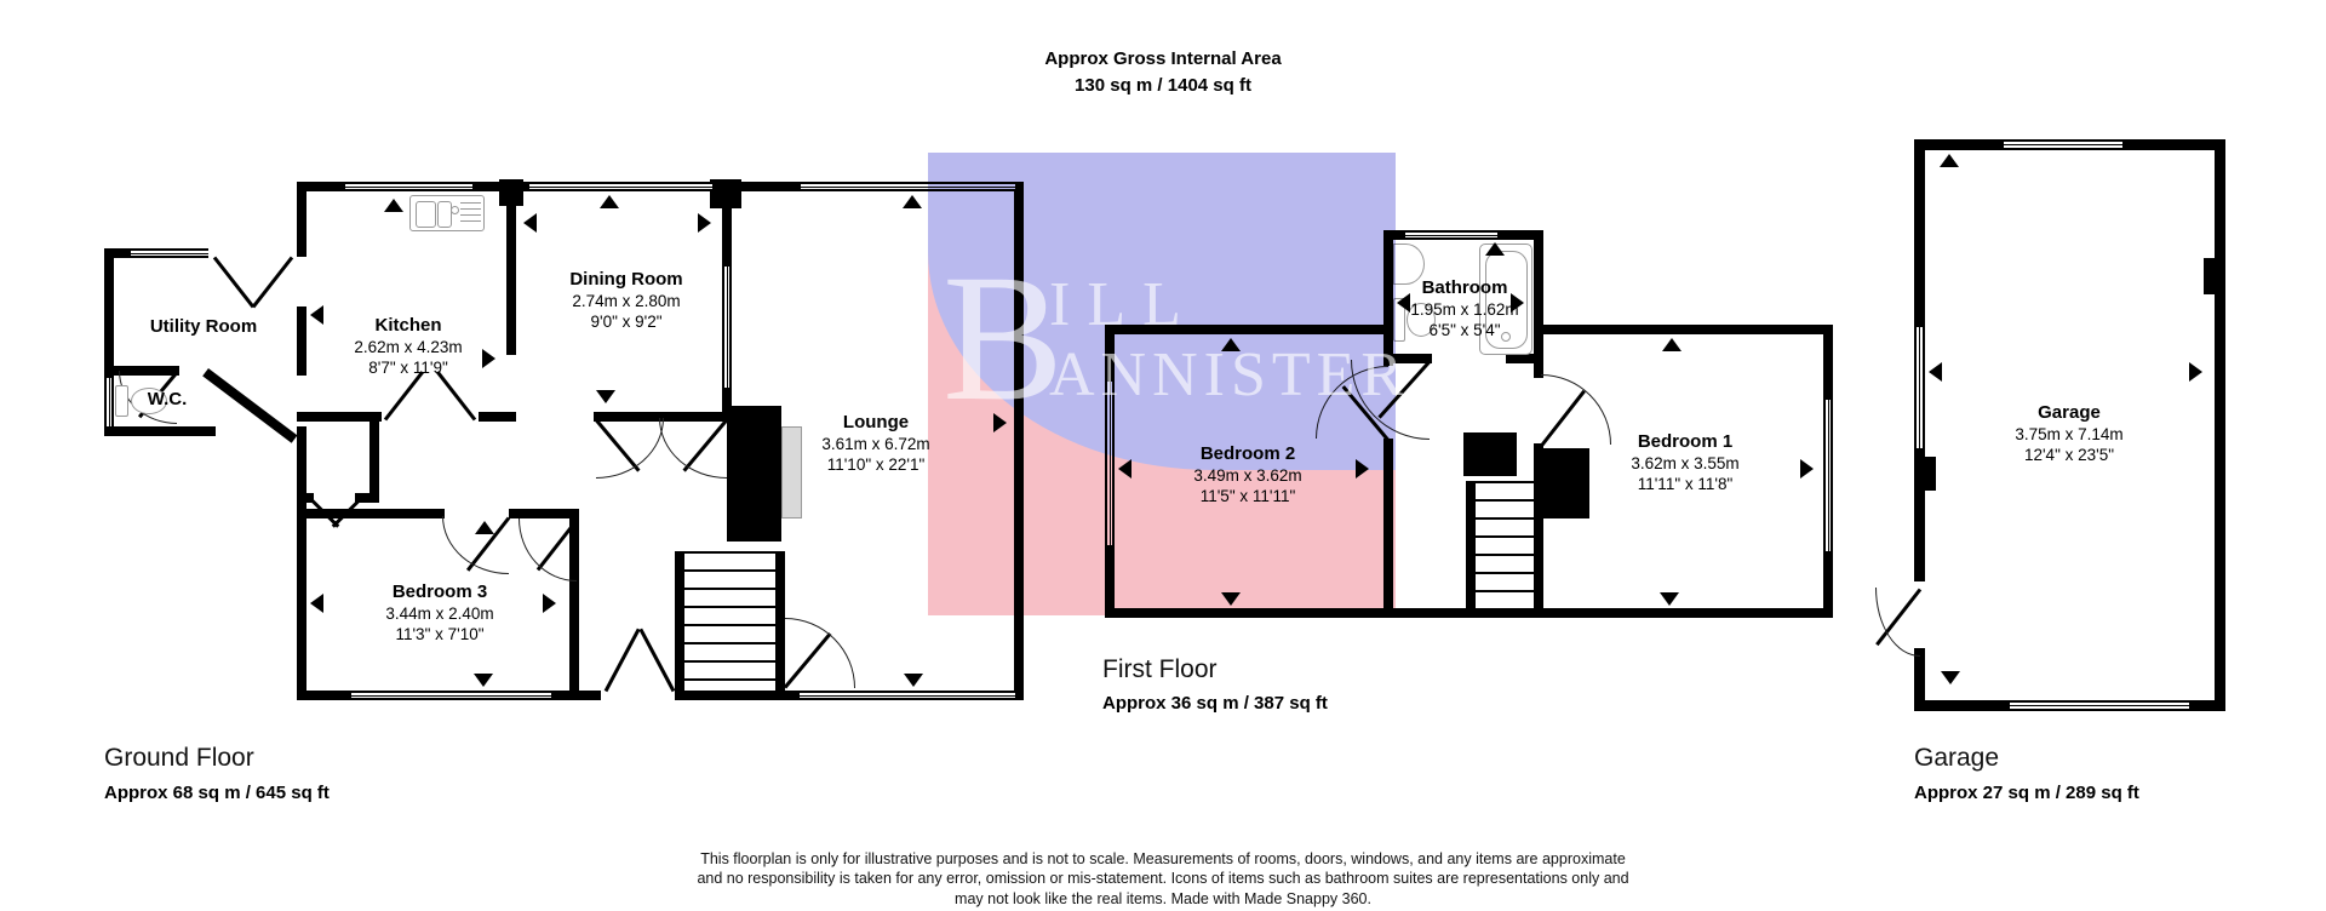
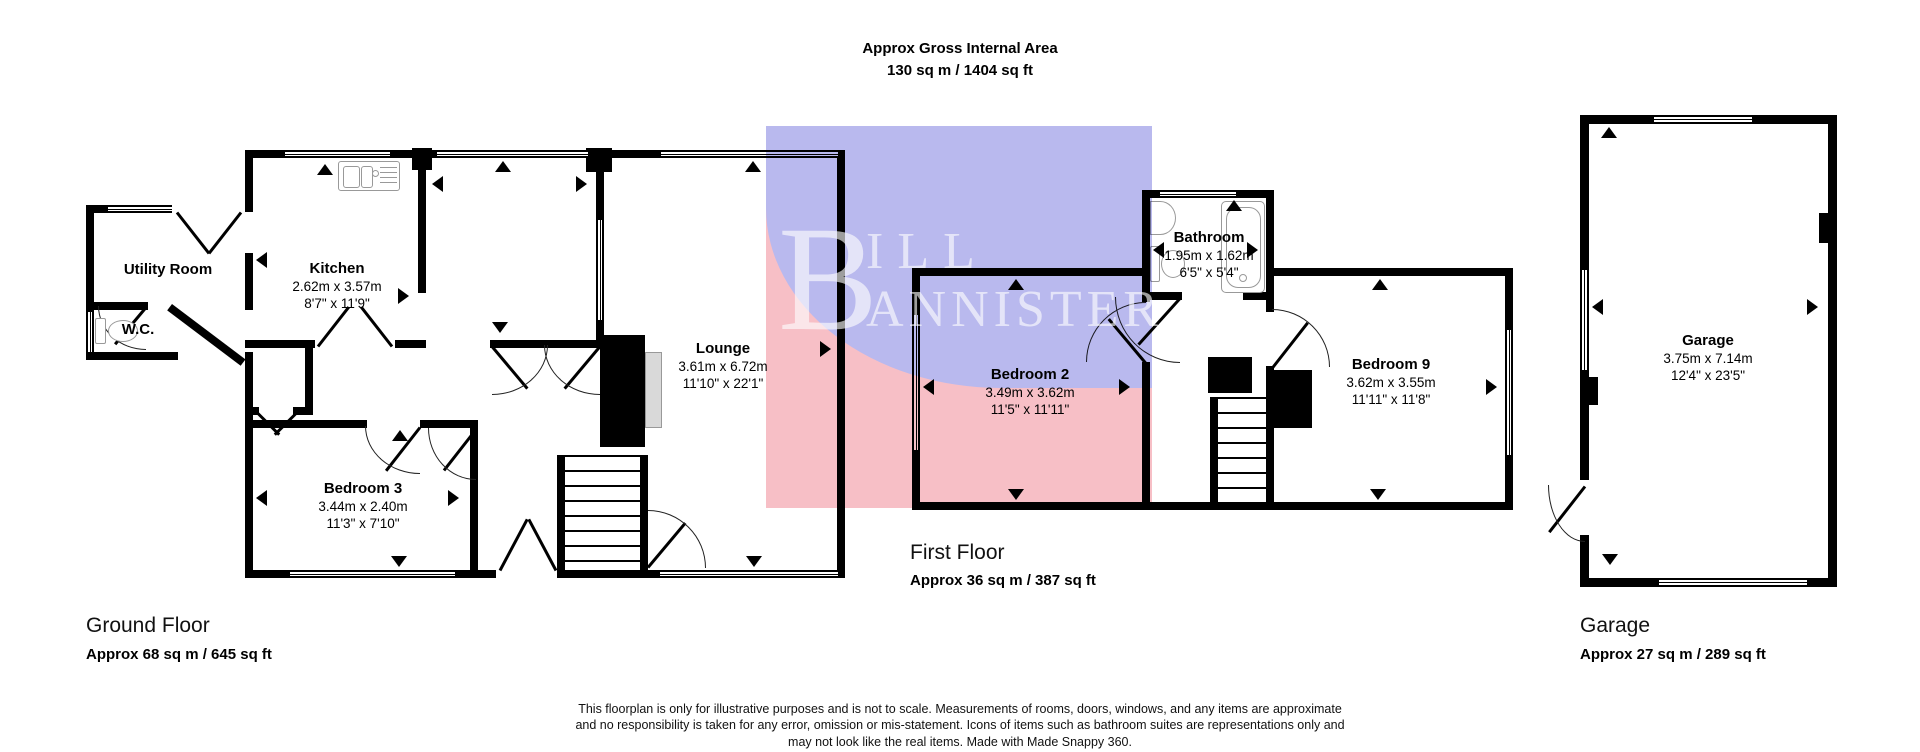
  Approx Gross Internal Area
  130 sq m / 1404 sq ft
  Utility Room
  W.C.
  Kitchen
- 2.62m x 4.23m
+ 2.62m x 3.57m
  8'7" x 11'9"
- Dining Room
- 2.74m x 2.80m
- 9'0" x 9'2"
  Lounge
  3.61m x 6.72m
  11'10" x 22'1"
  Bedroom 3
  3.44m x 2.40m
  11'3" x 7'10"
  Bathroom
  1.95m x 1.62m
  6'5" x 5'4"
- Bedroom 1
+ Bedroom 9
  3.62m x 3.55m
  11'11" x 11'8"
  Garage
  3.75m x 7.14m
  12'4" x 23'5"
  B
  ILL
  ANNISTER
  Ground Floor
  Approx 68 sq m / 645 sq ft
  First Floor
  Approx 36 sq m / 387 sq ft
  Garage
  Approx 27 sq m / 289 sq ft
  This floorplan is only for illustrative purposes and is not to scale. Measurements of rooms, doors, windows, and any items are approximate
  and no responsibility is taken for any error, omission or mis-statement. Icons of items such as bathroom suites are representations only and
  may not look like the real items. Made with Made Snappy 360.
